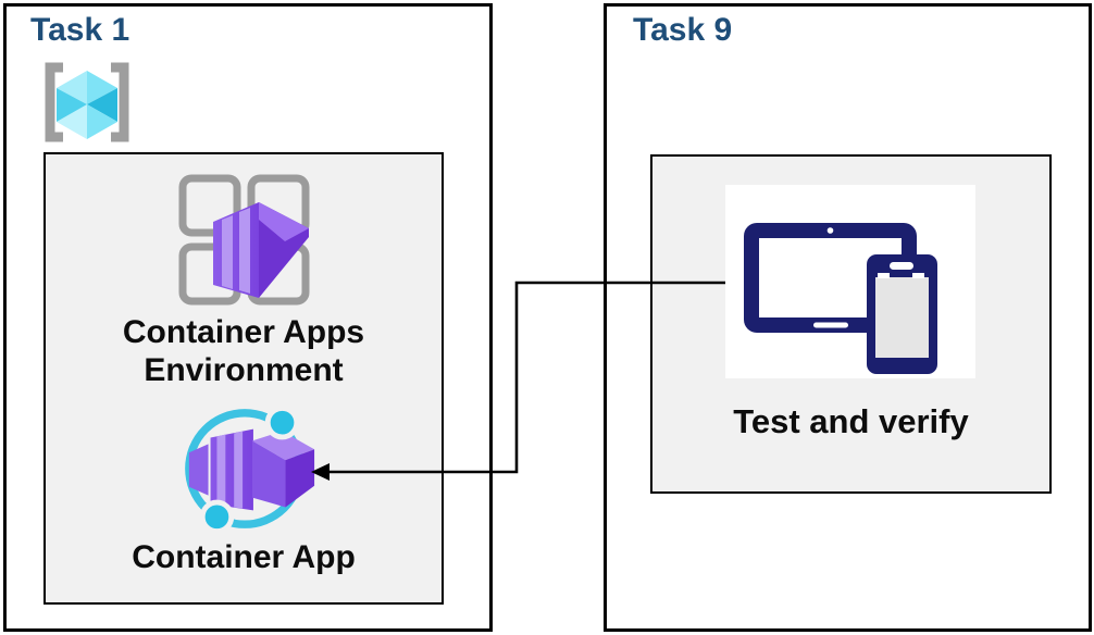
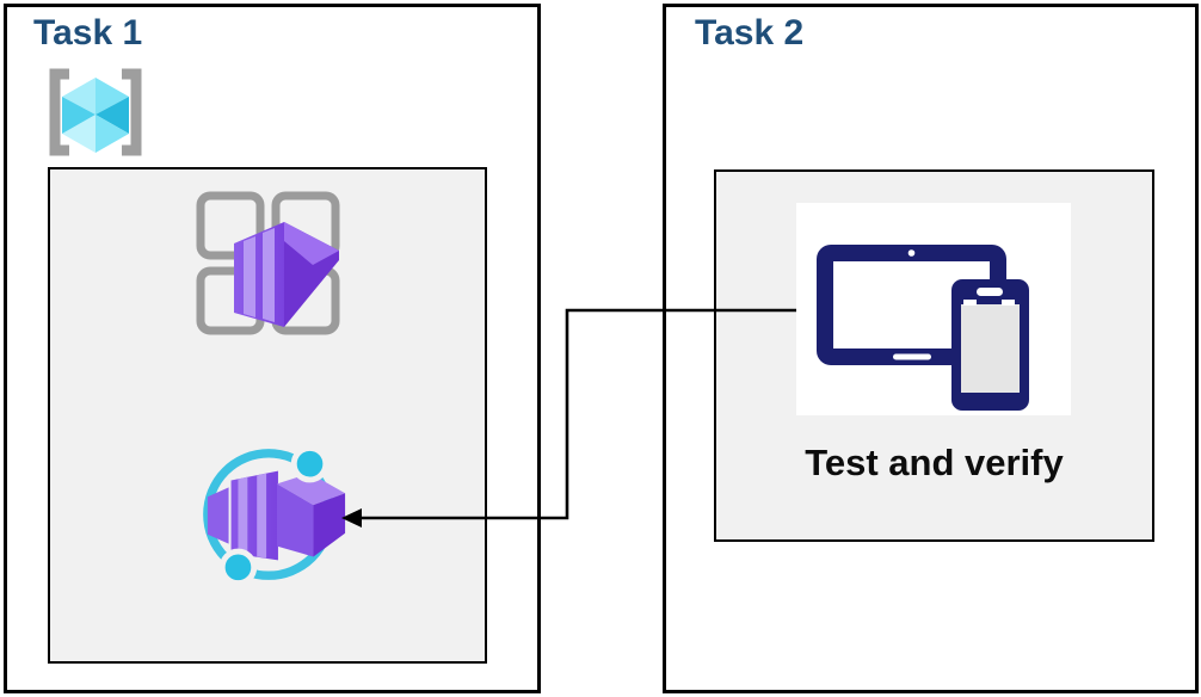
  Task 1
- Container Apps Environment
- Container App
- Task 9
+ Task 2
  Test and verify
